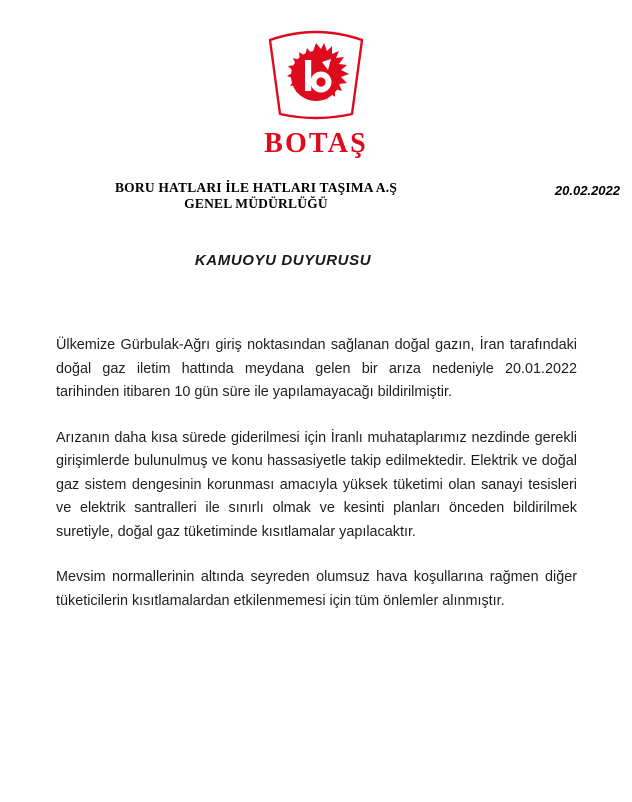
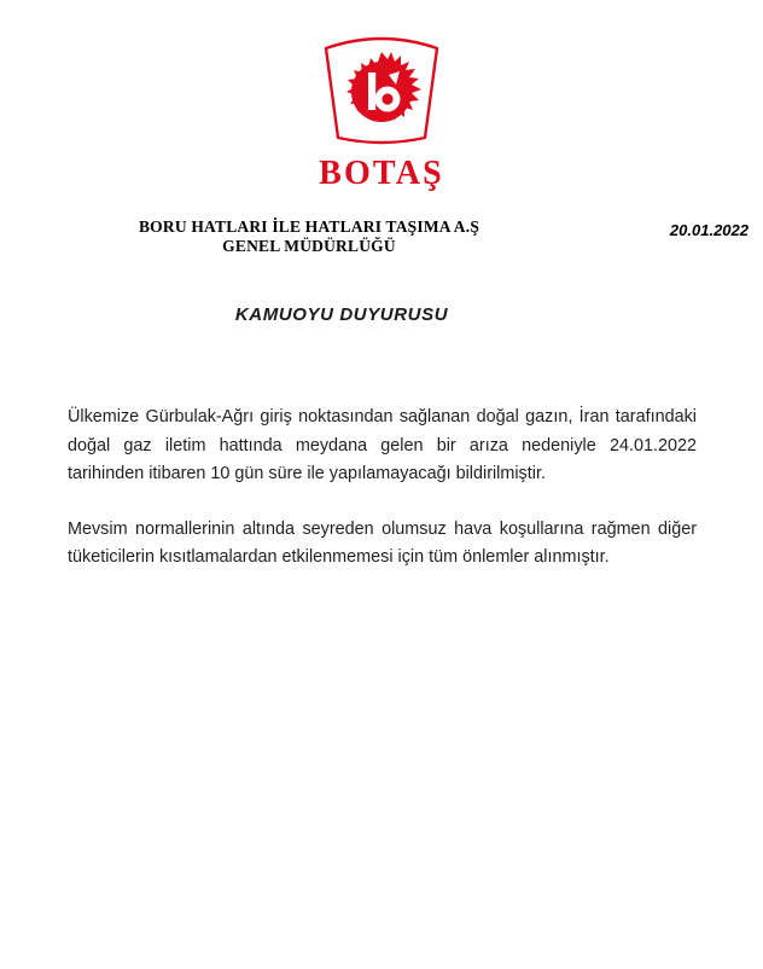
  BOTAŞ
  BORU HATLARI İLE HATLARI TAŞIMA A.Ş
  GENEL MÜDÜRLÜĞÜ
- 20.02.2022
+ 20.01.2022
  KAMUOYU DUYURUSU
- Ülkemize Gürbulak-Ağrı giriş noktasından sağlanan doğal gazın, İran tarafındaki doğal gaz iletim hattında meydana gelen bir arıza nedeniyle 20.01.2022 tarihinden itibaren 10 gün süre ile yapılamayacağı bildirilmiştir.
+ Ülkemize Gürbulak-Ağrı giriş noktasından sağlanan doğal gazın, İran tarafındaki doğal gaz iletim hattında meydana gelen bir arıza nedeniyle 24.01.2022 tarihinden itibaren 10 gün süre ile yapılamayacağı bildirilmiştir.
- Arızanın daha kısa sürede giderilmesi için İranlı muhataplarımız nezdinde gerekli girişimlerde bulunulmuş ve konu hassasiyetle takip edilmektedir. Elektrik ve doğal gaz sistem dengesinin korunması amacıyla yüksek tüketimi olan sanayi tesisleri ve elektrik santralleri ile sınırlı olmak ve kesinti planları önceden bildirilmek suretiyle, doğal gaz tüketiminde kısıtlamalar yapılacaktır.
  Mevsim normallerinin altında seyreden olumsuz hava koşullarına rağmen diğer tüketicilerin kısıtlamalardan etkilenmemesi için tüm önlemler alınmıştır.
